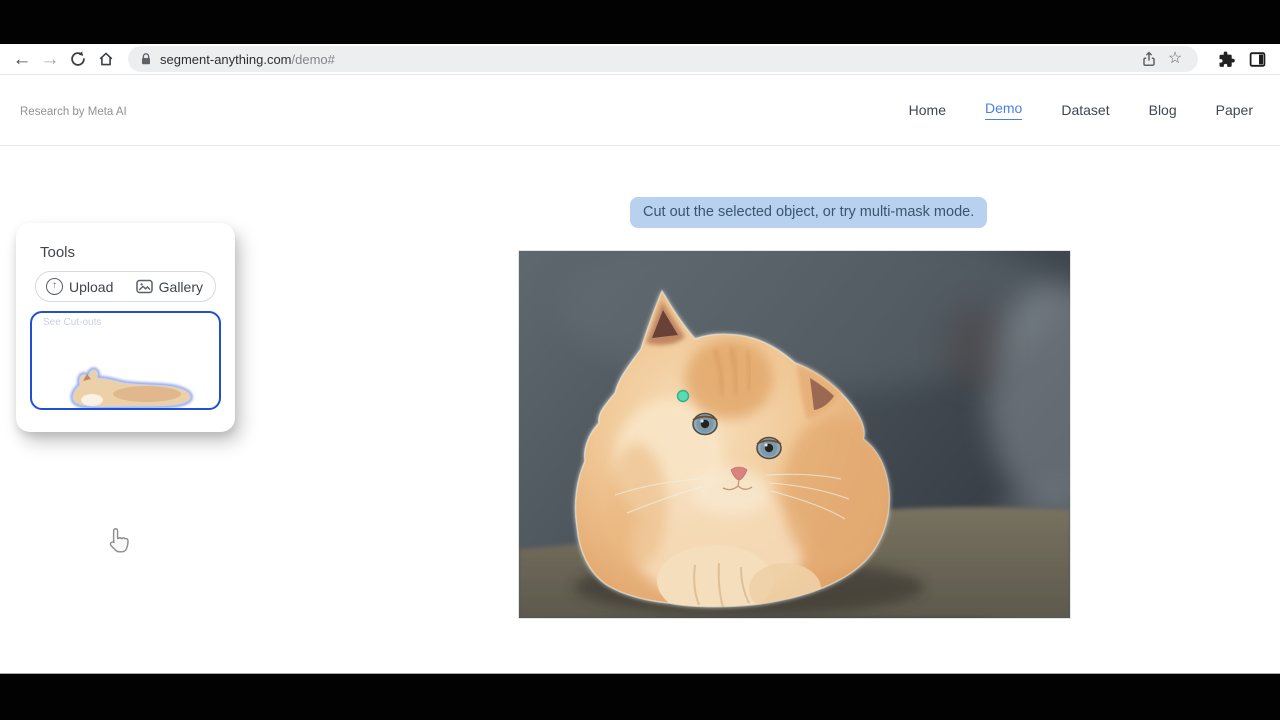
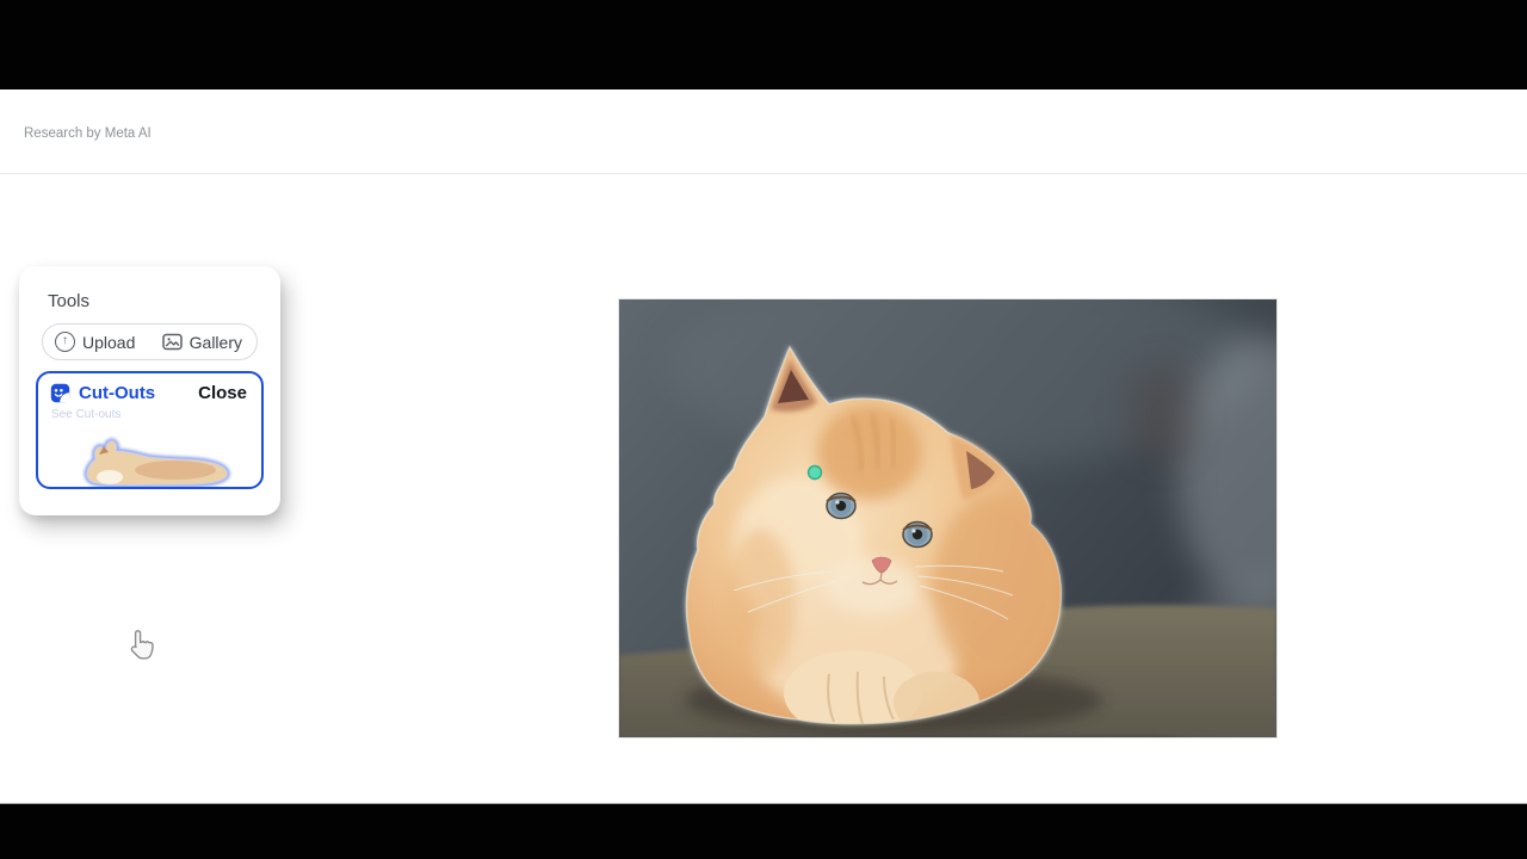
- ←
- →
- segment-anything.com/demo#
- ☆
  Research by Meta AI
- Home
- Demo
- Dataset
- Blog
- Paper
- Cut out the selected object, or try multi-mask mode.
  Tools
  ↑
  Upload
  Gallery
+ Cut-Outs
+ Close
  See Cut-outs
